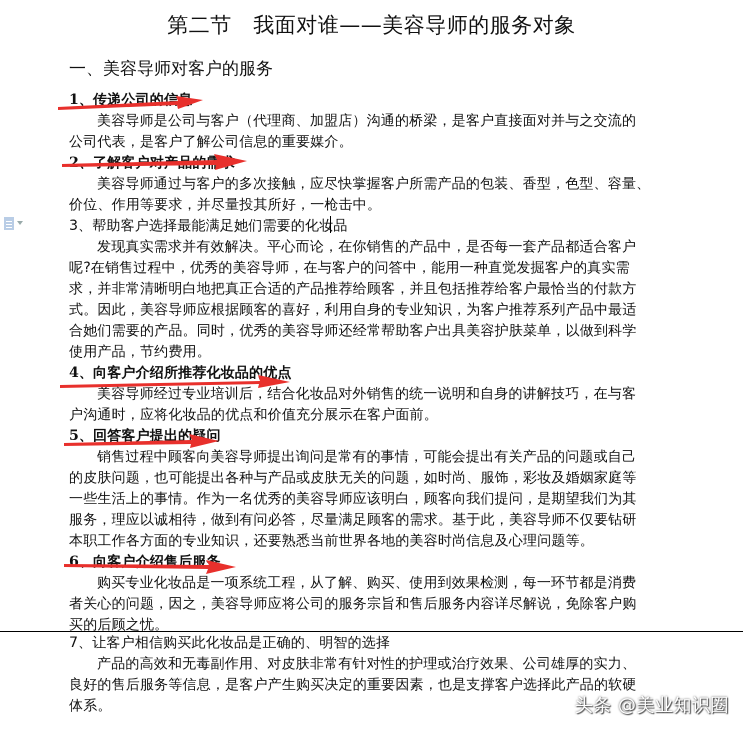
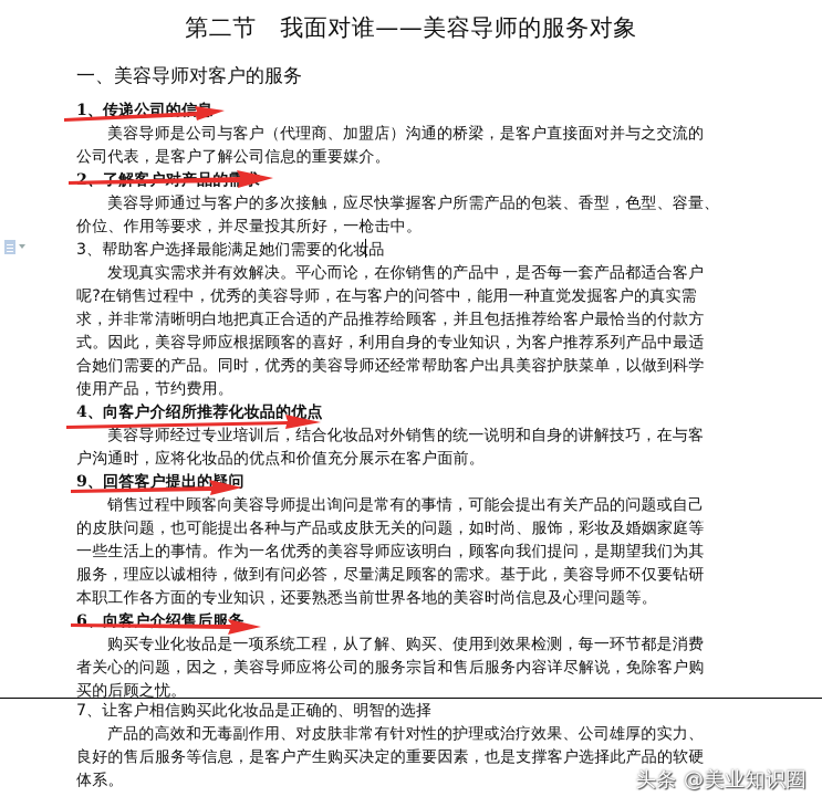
  第二节 我面对谁——美容导师的服务对象
  一、美容导师对客户的服务
  1、传递公司的信
  美容导师是公司与客户（代理商、加盟店）沟通的桥梁，是客户直接面对并与之交流的
  公司代表，是客户了解公司信息的重要媒介。
  美容导师通过与客户的多次接触，应尽快掌握客户所需产品的包装、香型，色型、容量、
  价位、作用等要求，并尽量投其所好，一枪击中。
  3、帮助客户选择最能满足她们需要的化妆品
  发现真实需求并有效解决。平心而论，在你销售的产品中，是否每一套产品都适合客户
  呢?在销售过程中，优秀的美容导师，在与客户的问答中，能用一种直觉发掘客户的真实需
  求，并非常清晰明白地把真正合适的产品推荐给顾客，并且包括推荐给客户最恰当的付款方
  式。因此，美容导师应根据顾客的喜好，利用自身的专业知识，为客户推荐系列产品中最适
  合她们需要的产品。同时，优秀的美容导师还经常帮助客户出具美容护肤菜单，以做到科学
  使用产品，节约费用。
  4、向客户介绍所推荐化妆品的优点
  美容导师经过专业培训后，结合化妆品对外销售的统一说明和自身的讲解技巧，在与客
  户沟通时，应将化妆品的优点和价值充分展示在客户面前。
- 5、回答客户提出的疑问
+ 9、回答客户提出的疑问
  销售过程中顾客向美容导师提出询问是常有的事情，可能会提出有关产品的问题或自己
  的皮肤问题，也可能提出各种与产品或皮肤无关的问题，如时尚、服饰，彩妆及婚姻家庭等
  一些生活上的事情。作为一名优秀的美容导师应该明白，顾客向我们提问，是期望我们为其
  服务，理应以诚相待，做到有问必答，尽量满足顾客的需求。基于此，美容导师不仅要钻研
  本职工作各方面的专业知识，还要熟悉当前世界各地的美容时尚信息及心理问题等。
  6、向客户介绍售后服
  购买专业化妆品是一项系统工程，从了解、购买、使用到效果检测，每一环节都是消费
  者关心的问题，因之，美容导师应将公司的服务宗旨和售后服务内容详尽解说，免除客户购
  买的后顾之忧。
  7、让客户相信购买此化妆品是正确的、明智的选择
  产品的高效和无毒副作用、对皮肤非常有针对性的护理或治疗效果、公司雄厚的实力、
  良好的售后服务等信息，是客户产生购买决定的重要因素，也是支撑客户选择此产品的软硬
  体系。
  头条 @美业知识圈
